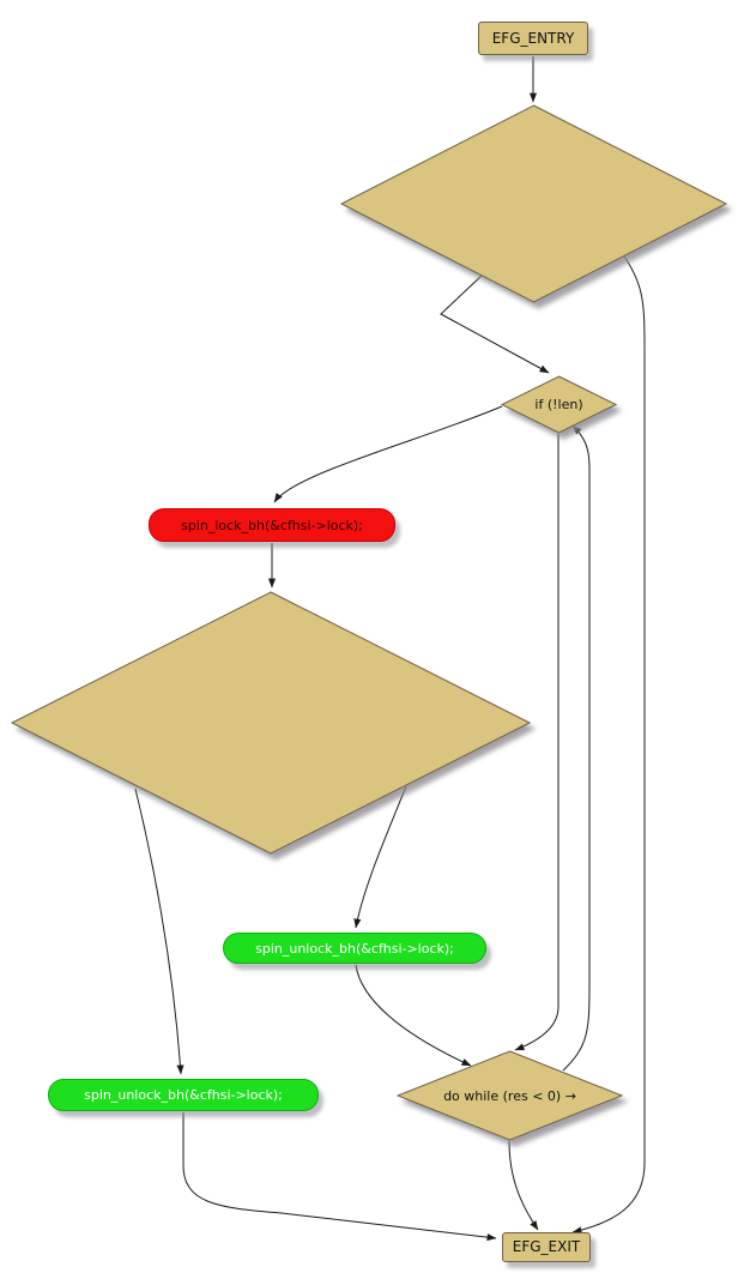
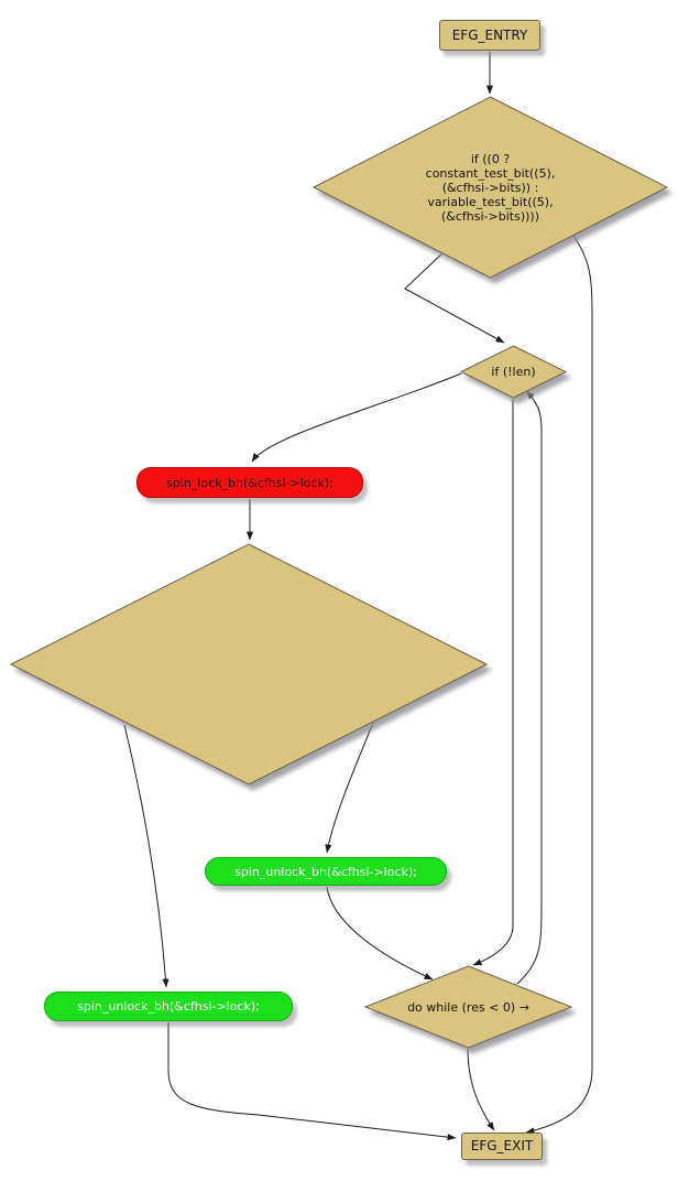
  EFG_ENTRY
  EFG_EXIT
  spin_lock_bh(&cfhsi->lock);
  spin_unlock_bh(&cfhsi->lock);
  spin_unlock_bh(&cfhsi->lock);
+ if ((0 ?
+ constant_test_bit((5),
+ (&cfhsi->bits)) :
+ variable_test_bit((5),
+ (&cfhsi->bits))))
  if (!len)
  do while (res < 0) →
